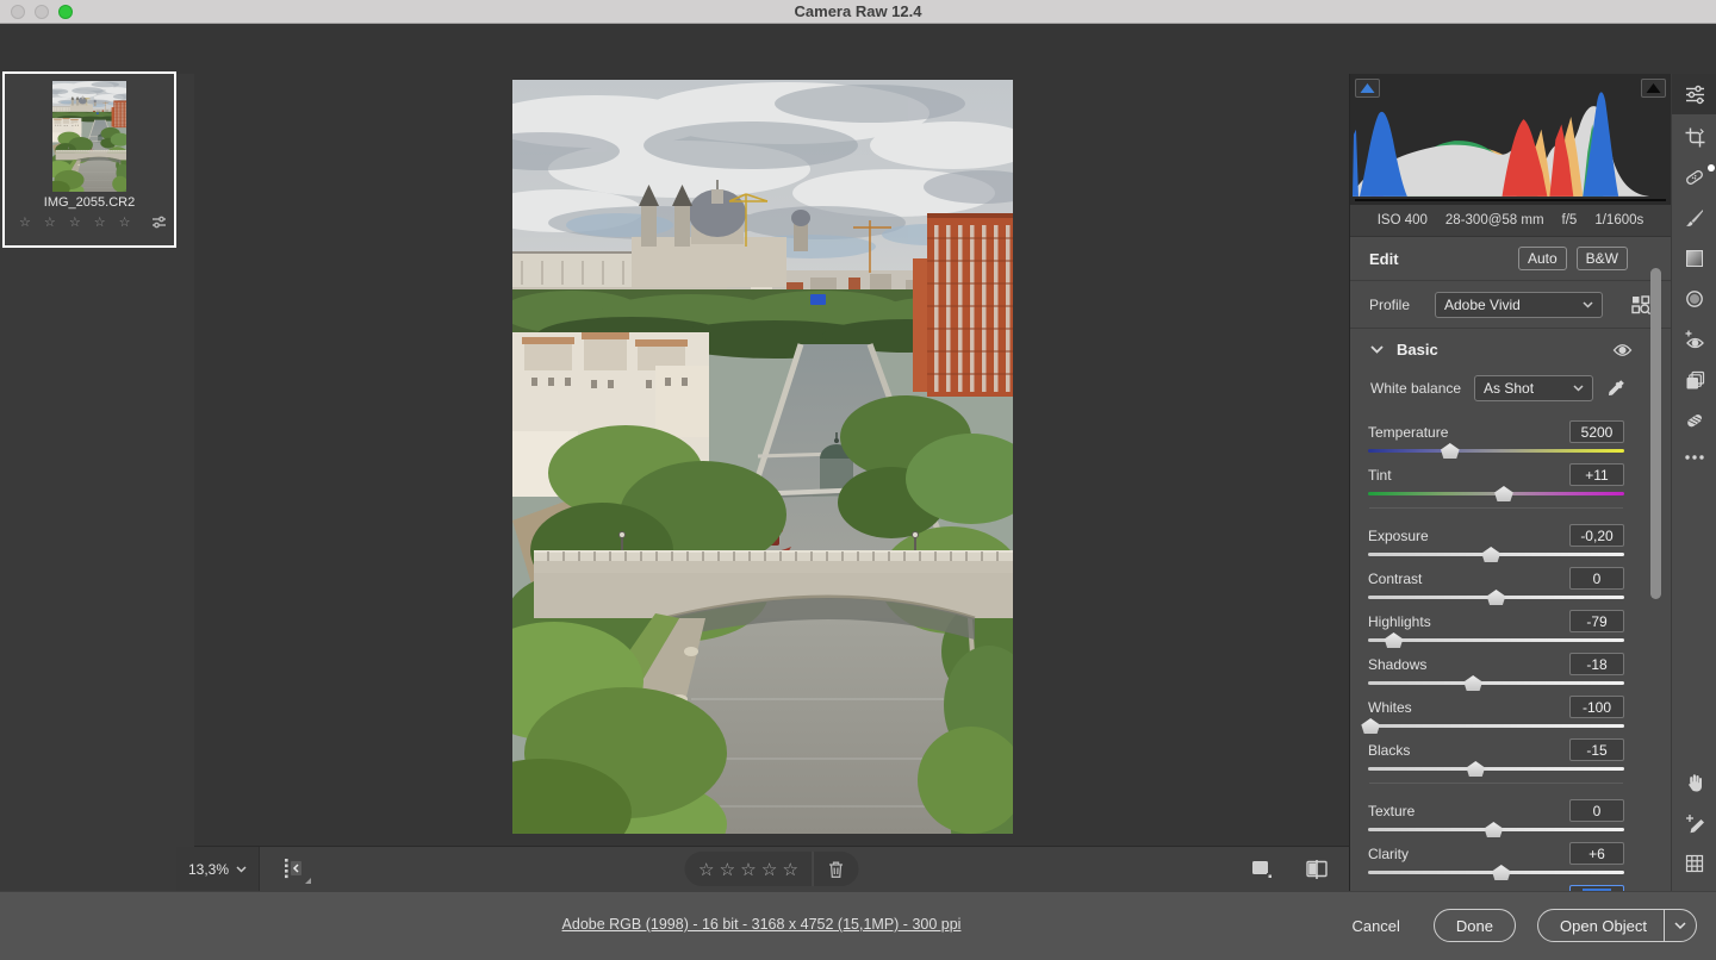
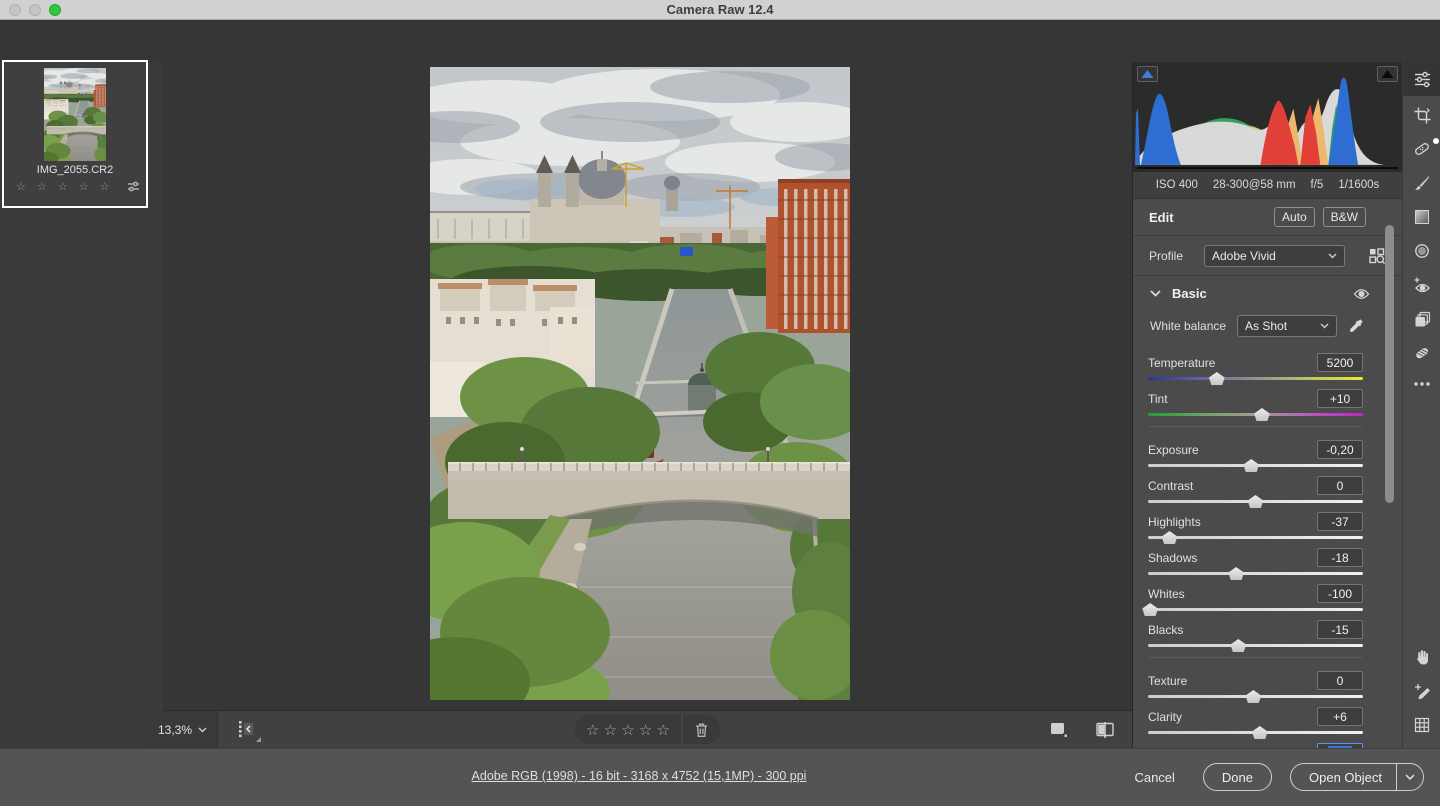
  Camera Raw 12.4
  IMG_2055.CR2
  ☆ ☆ ☆ ☆ ☆
  13,3%
  ☆ ☆ ☆ ☆ ☆
  ISO 400
  28-300@58 mm
  f/5
  1/1600s
  Edit
  Auto
  B&W
  Profile
  Adobe Vivid
  Basic
  White balance
  As Shot
  Temperature
  5200
  Tint
- +11
+ +10
  Exposure
  -0,20
  Contrast
  0
  Highlights
- -79
+ -37
  Shadows
  -18
  Whites
  -100
  Blacks
  -15
  Texture
  0
  Clarity
  +6
  Adobe RGB (1998) - 16 bit - 3168 x 4752 (15,1MP) - 300 ppi
  Cancel
  Done
  Open Object
